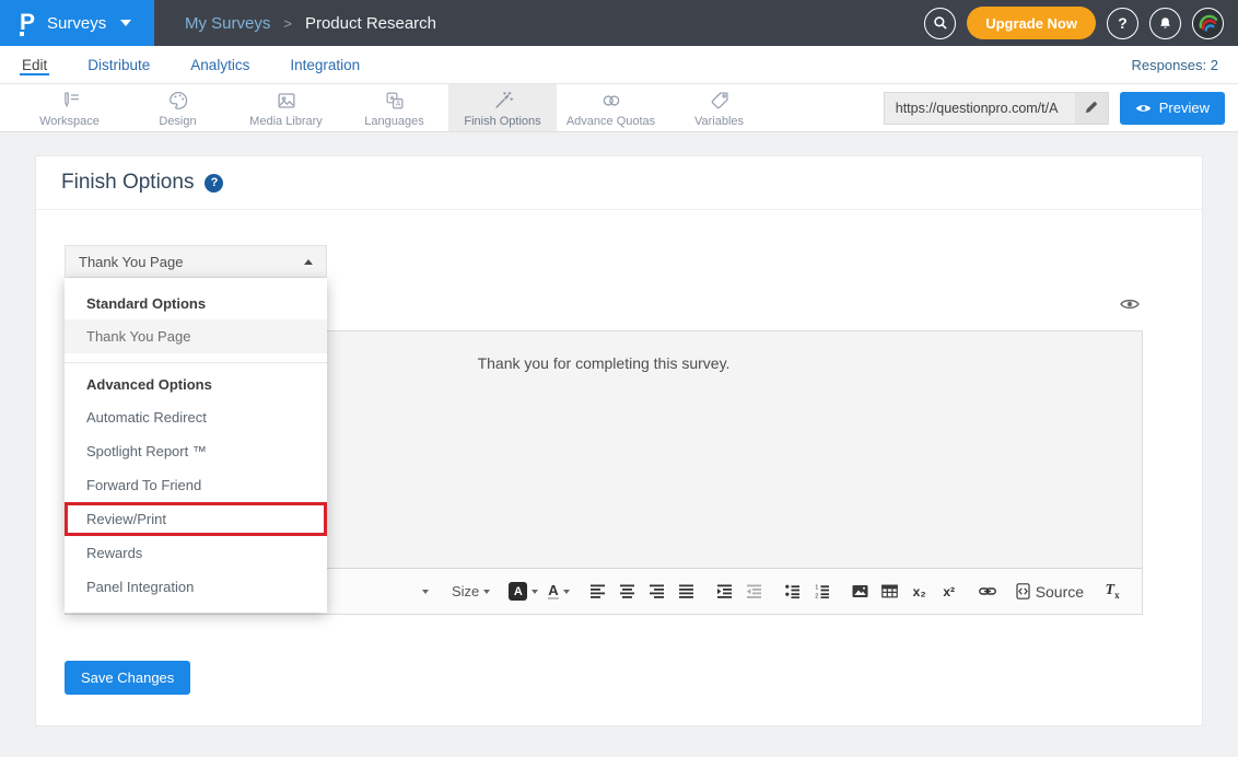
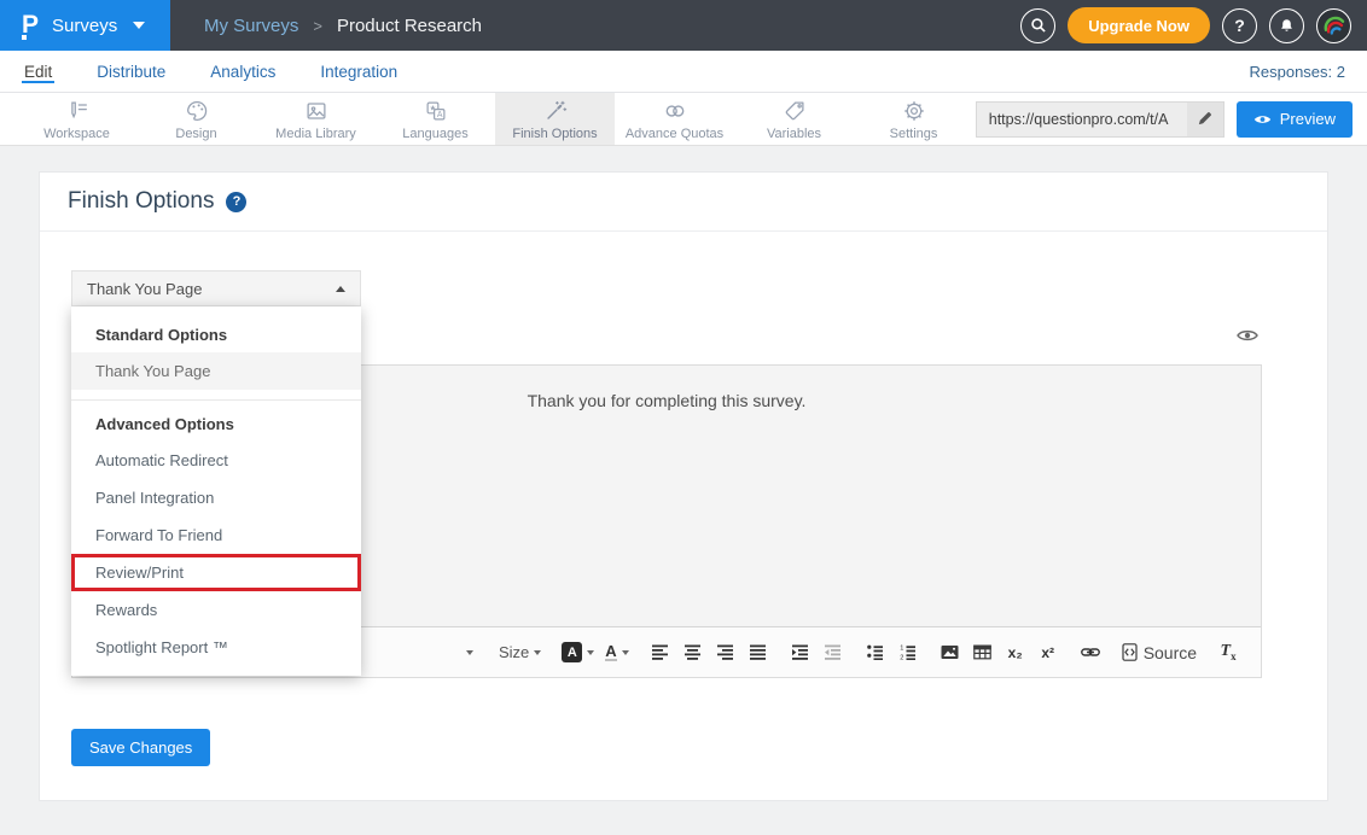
  P
  Surveys
  My Surveys
  >
  Product Research
  Upgrade Now
  ?
  Edit
  Distribute
  Analytics
  Integration
  Responses: 2
  Workspace
  Design
  Media Library
  Languages
  Finish Options
  Advance Quotas
  Variables
+ Settings
  https://questionpro.com/t/A
  Preview
  Finish Options
  ?
  Thank You Page
  Standard Options
  Thank You Page
  Advanced Options
  Automatic Redirect
- Spotlight Report ™
+ Panel Integration
  Forward To Friend
  Review/Print
  Rewards
- Panel Integration
+ Spotlight Report ™
  Thank you for completing this survey.
  Size
  A
  A
  x₂
  x²
  Source
  Tx
  Save Changes
